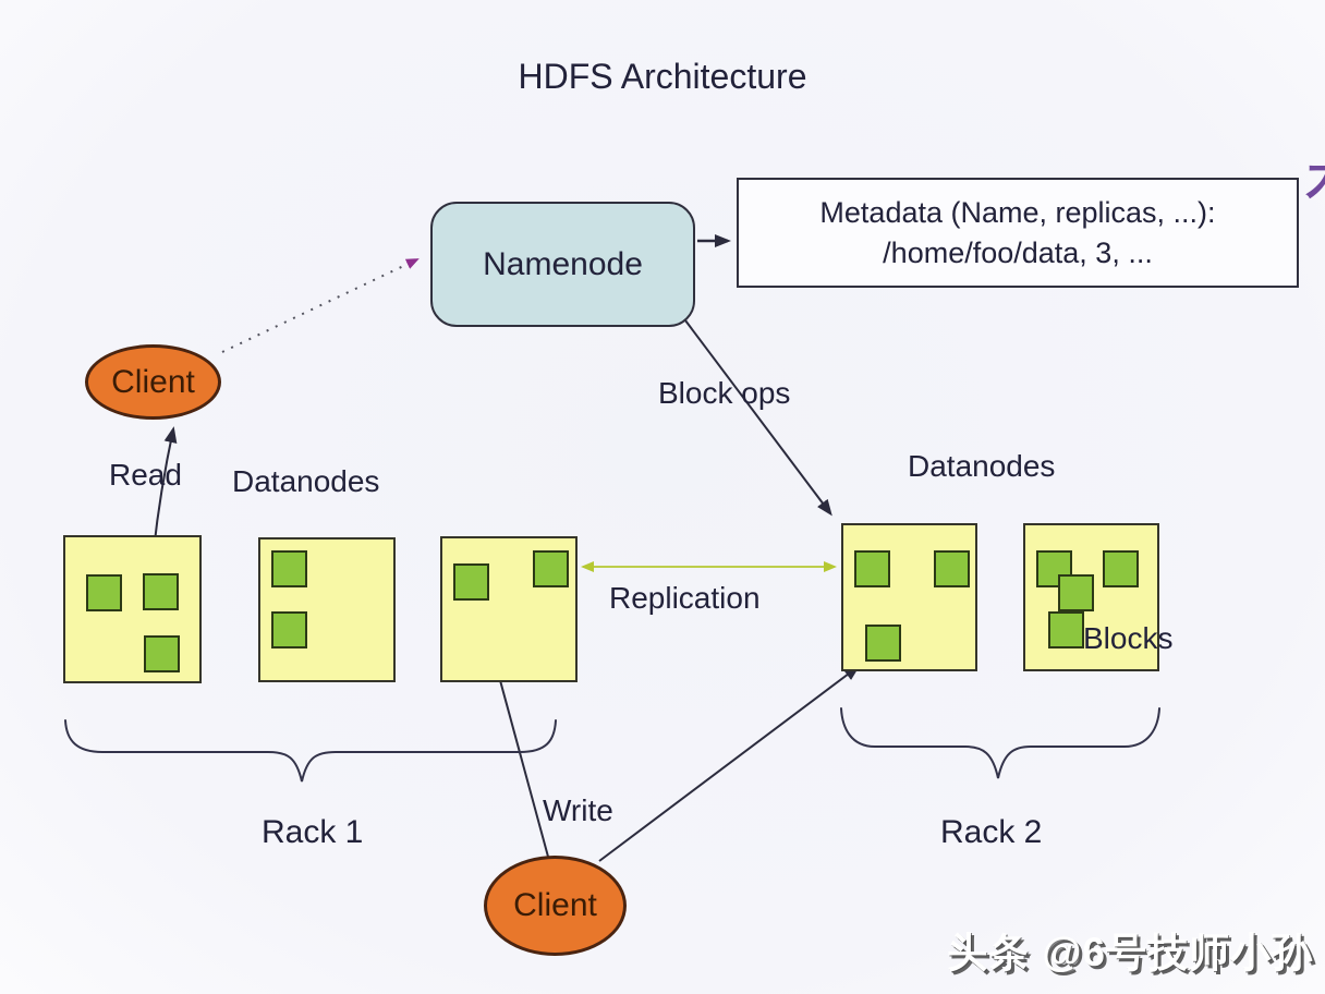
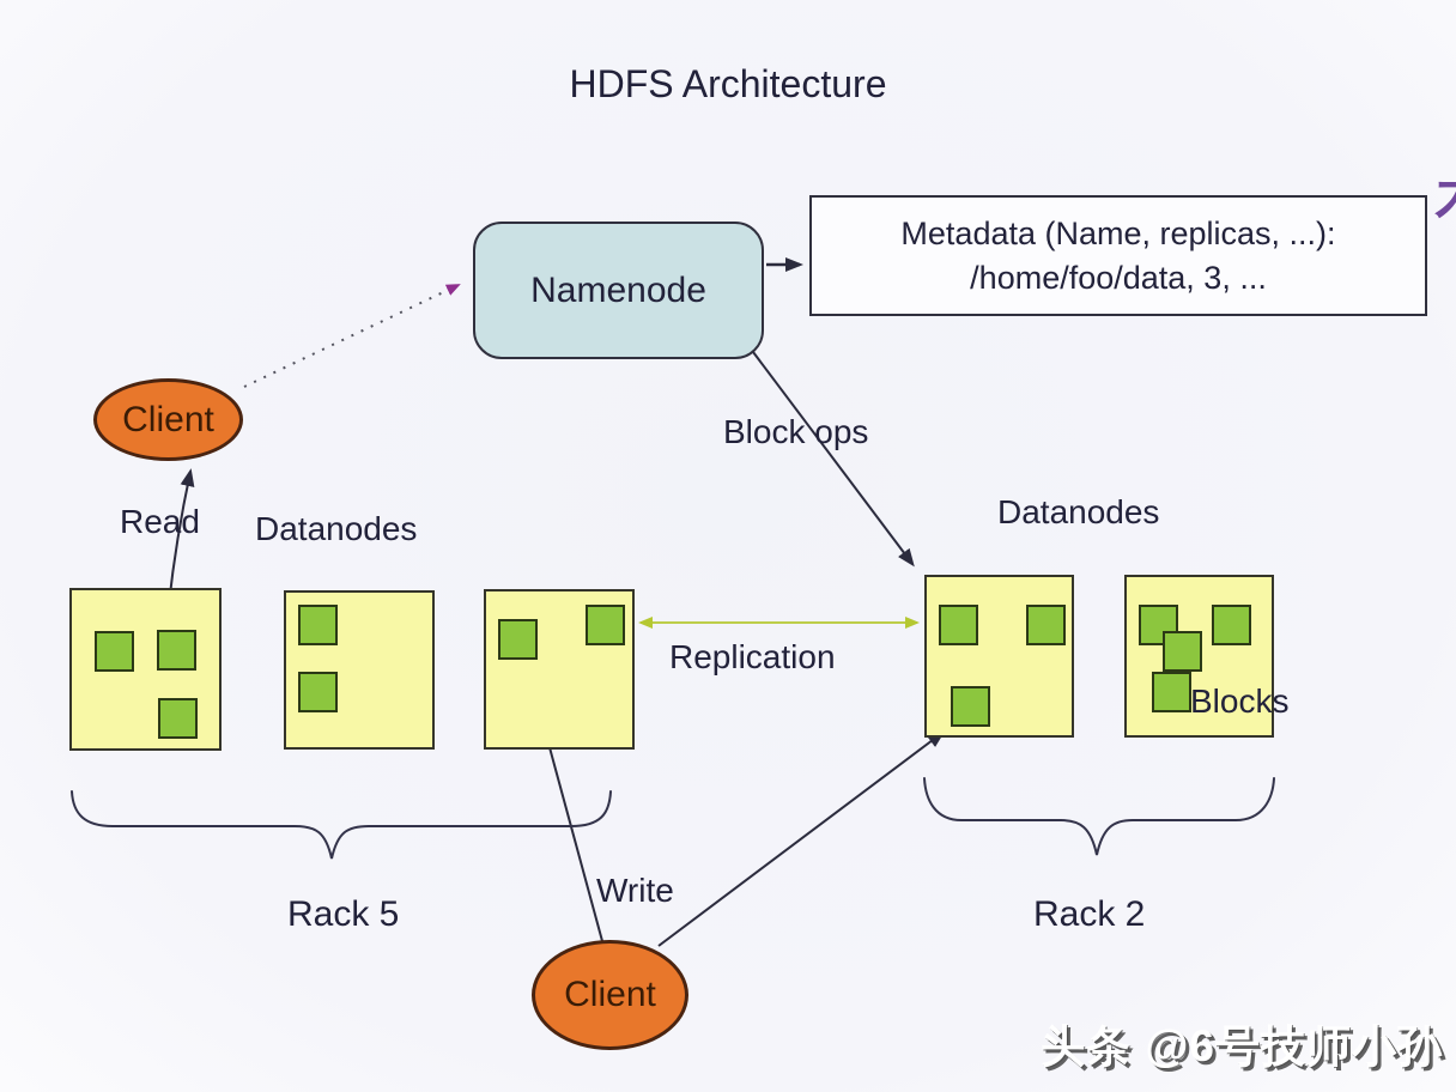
  HDFS Architecture
  Namenode
  Metadata (Name, replicas, ...):
  /home/foo/data, 3, ...
  Client
  Client
  Block ops
  Read
  Datanodes
  Datanodes
  Replication
  Blocks
- Rack 1
+ Rack 5
  Rack 2
  Write
  头条 @6号技师小孙
